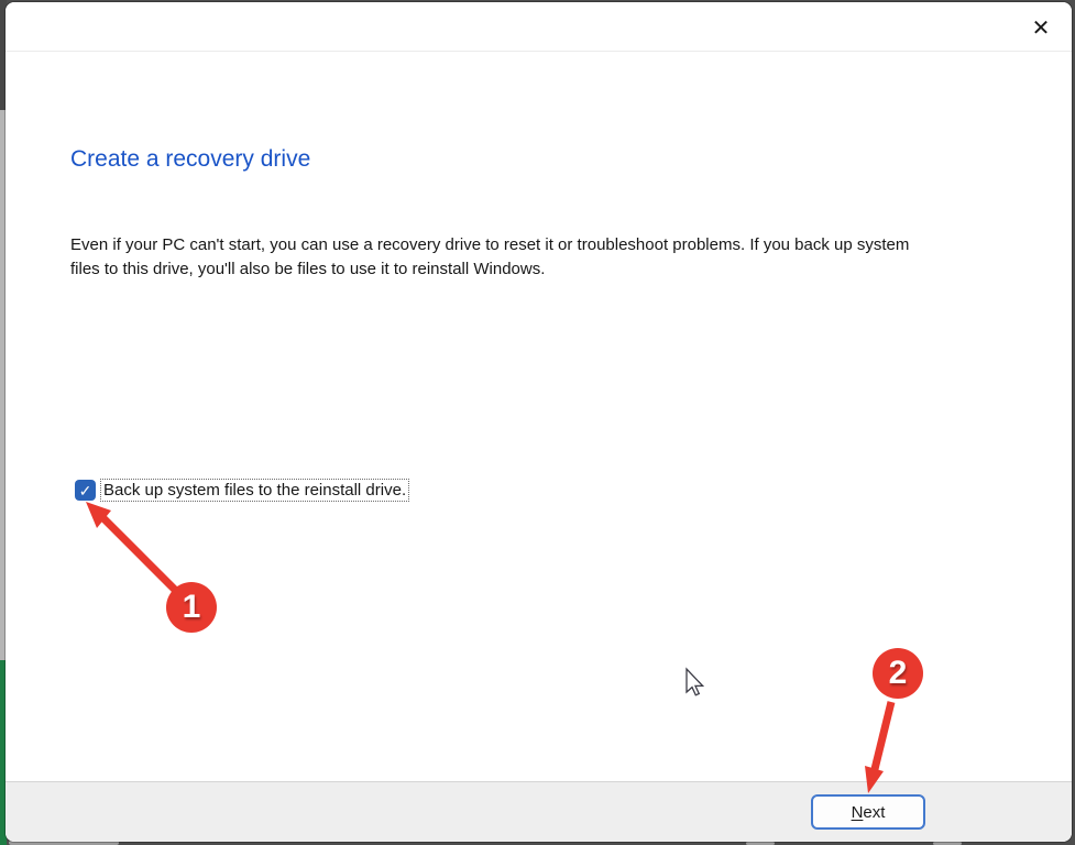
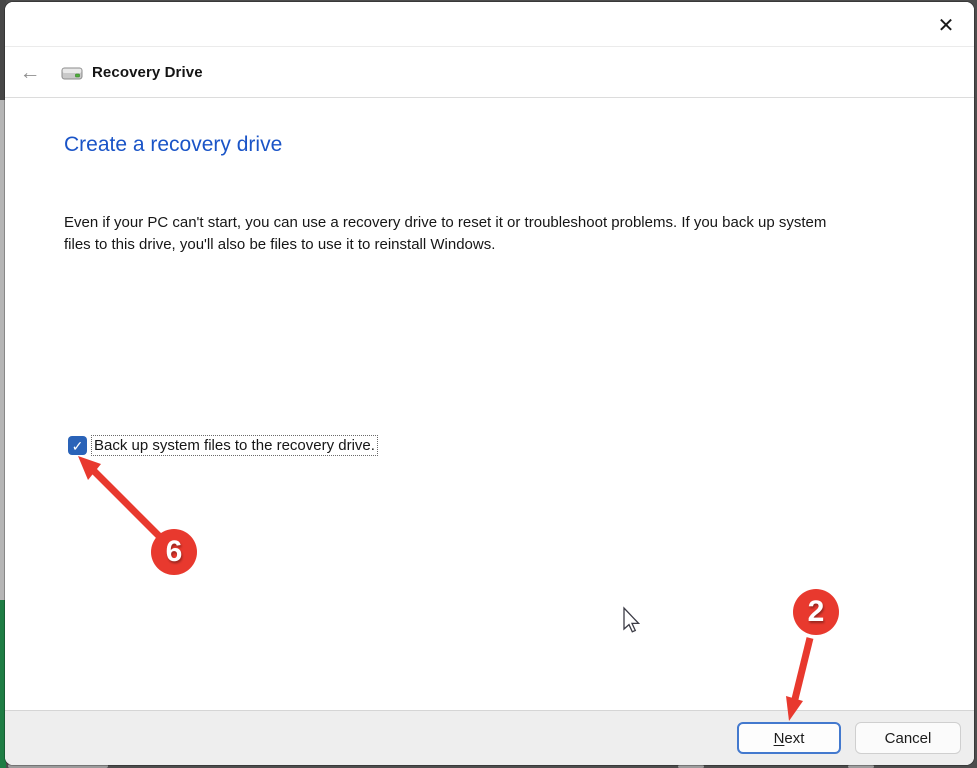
  ✕
+ ←
+ Recovery Drive
  Create a recovery drive
  Even if your PC can't start, you can use a recovery drive to reset it or troubleshoot problems. If you back up system files to this drive, you'll also be files to use it to reinstall Windows.
  ✓
- Back up system files to the reinstall drive.
+ Back up system files to the recovery drive.
  Next
+ Cancel
- 1
+ 6
  2
